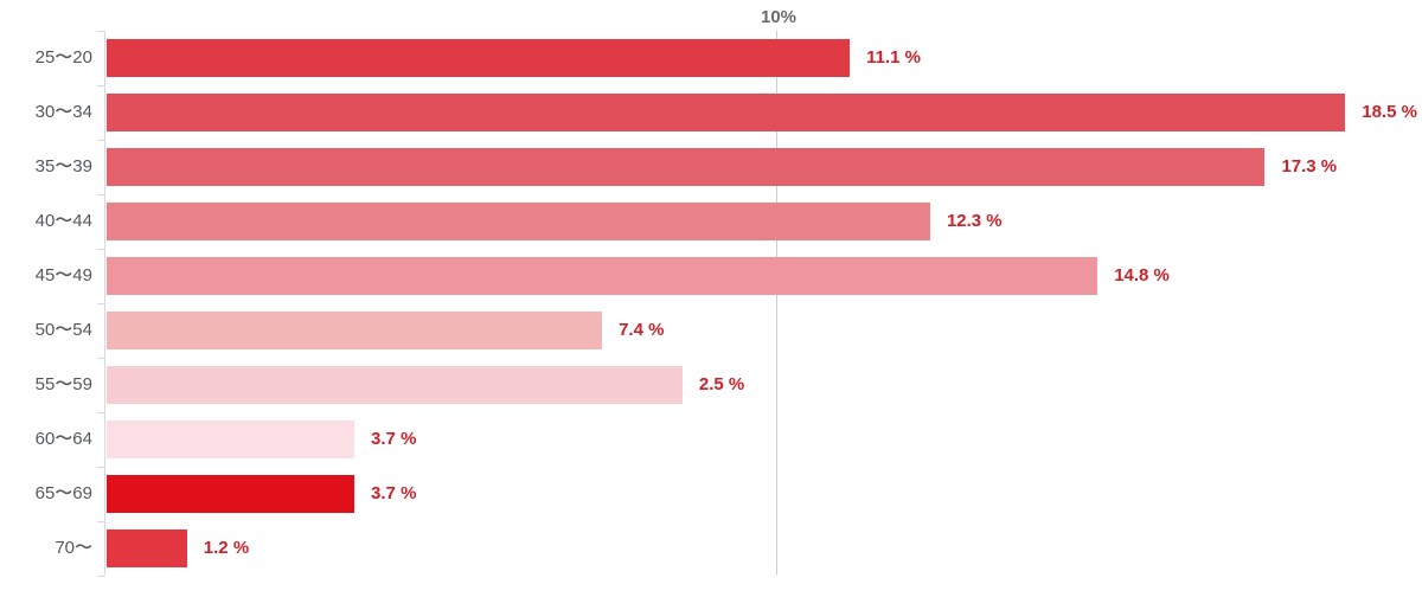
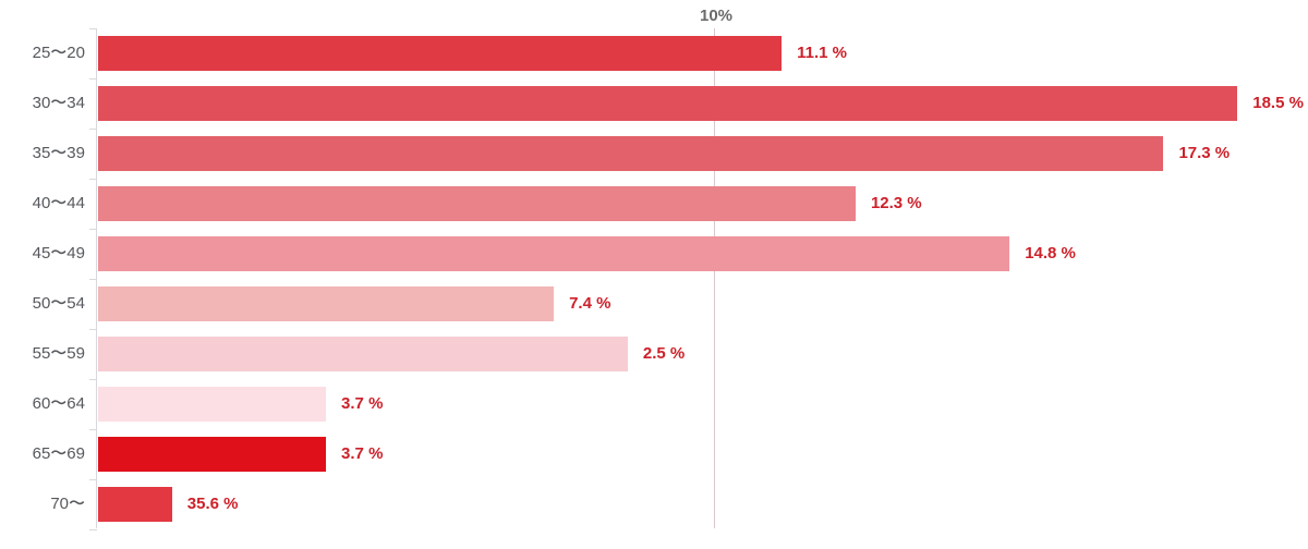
  10%
  25〜20
  11.1 %
  30〜34
  18.5 %
  35〜39
  17.3 %
  40〜44
  12.3 %
  45〜49
  14.8 %
  50〜54
  7.4 %
  55〜59
  2.5 %
  60〜64
  3.7 %
  65〜69
  3.7 %
  70〜
- 1.2 %
+ 35.6 %
